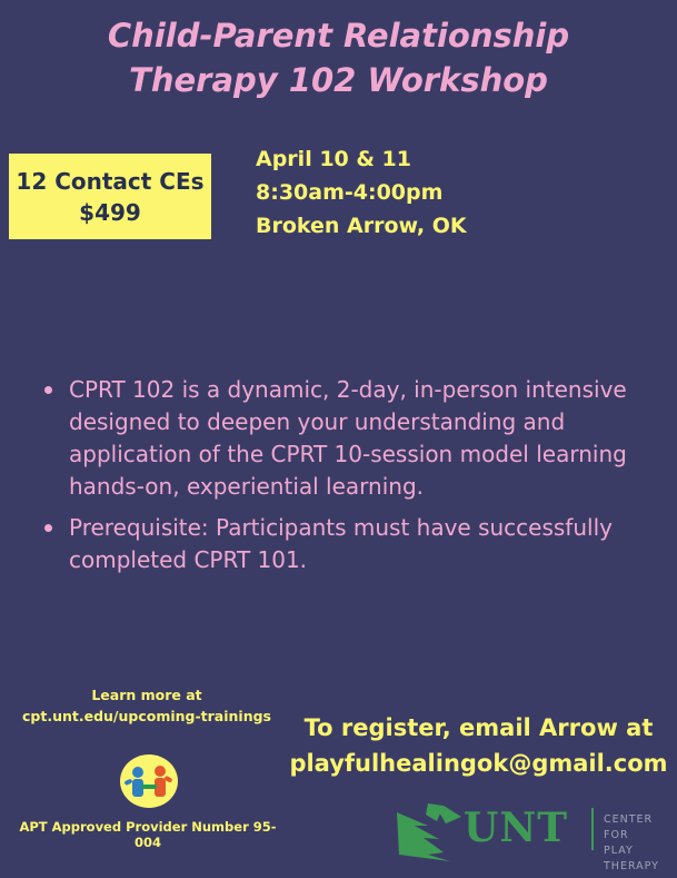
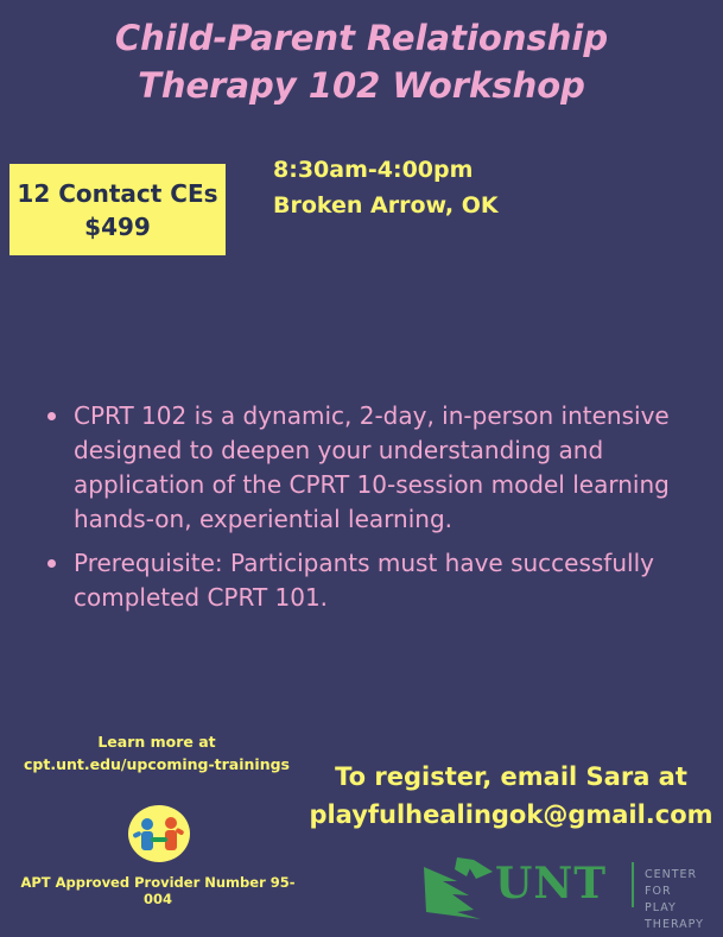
  Child-Parent Relationship
  Therapy 102 Workshop
  12 Contact CEs
  $499
- April 10 & 11
  8:30am-4:00pm
  Broken Arrow, OK
  CPRT 102 is a dynamic, 2-day, in-person intensive designed to deepen your understanding and application of the CPRT 10-session model learning hands-on, experiential learning.
  Prerequisite: Participants must have successfully completed CPRT 101.
  Learn more at
  cpt.unt.edu/upcoming-trainings
- To register, email Arrow at
+ To register, email Sara at
  playfulhealingok@gmail.com
  APT Approved Provider Number 95-004
  UNT
  CENTER FOR
  PLAY THERAPY
